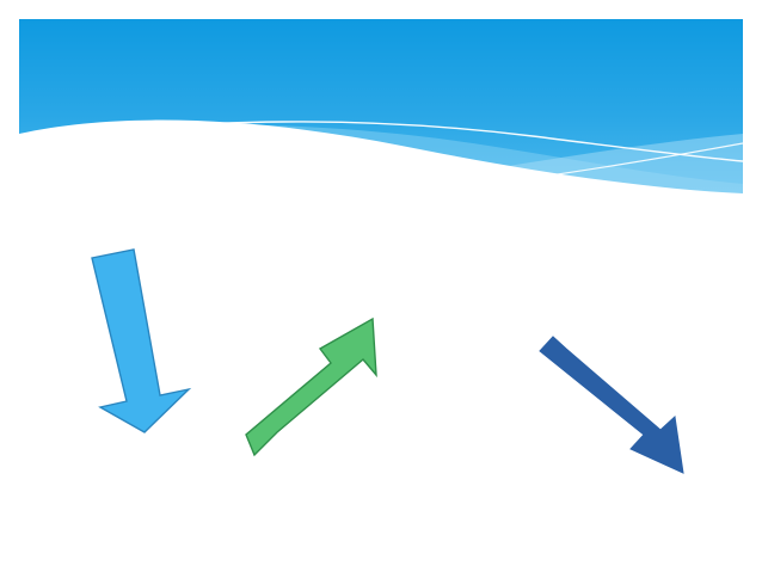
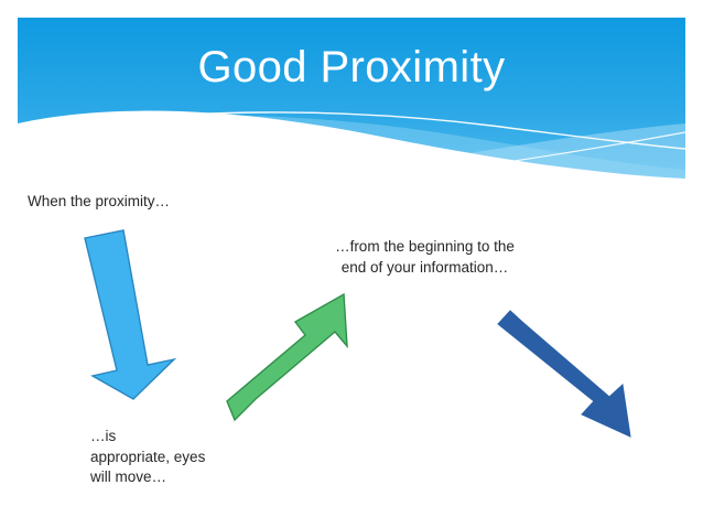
+ Good Proximity
+ When the proximity…
+ …from the beginning to the
+ end of your information…
+ …is
+ appropriate, eyes
+ will move…
